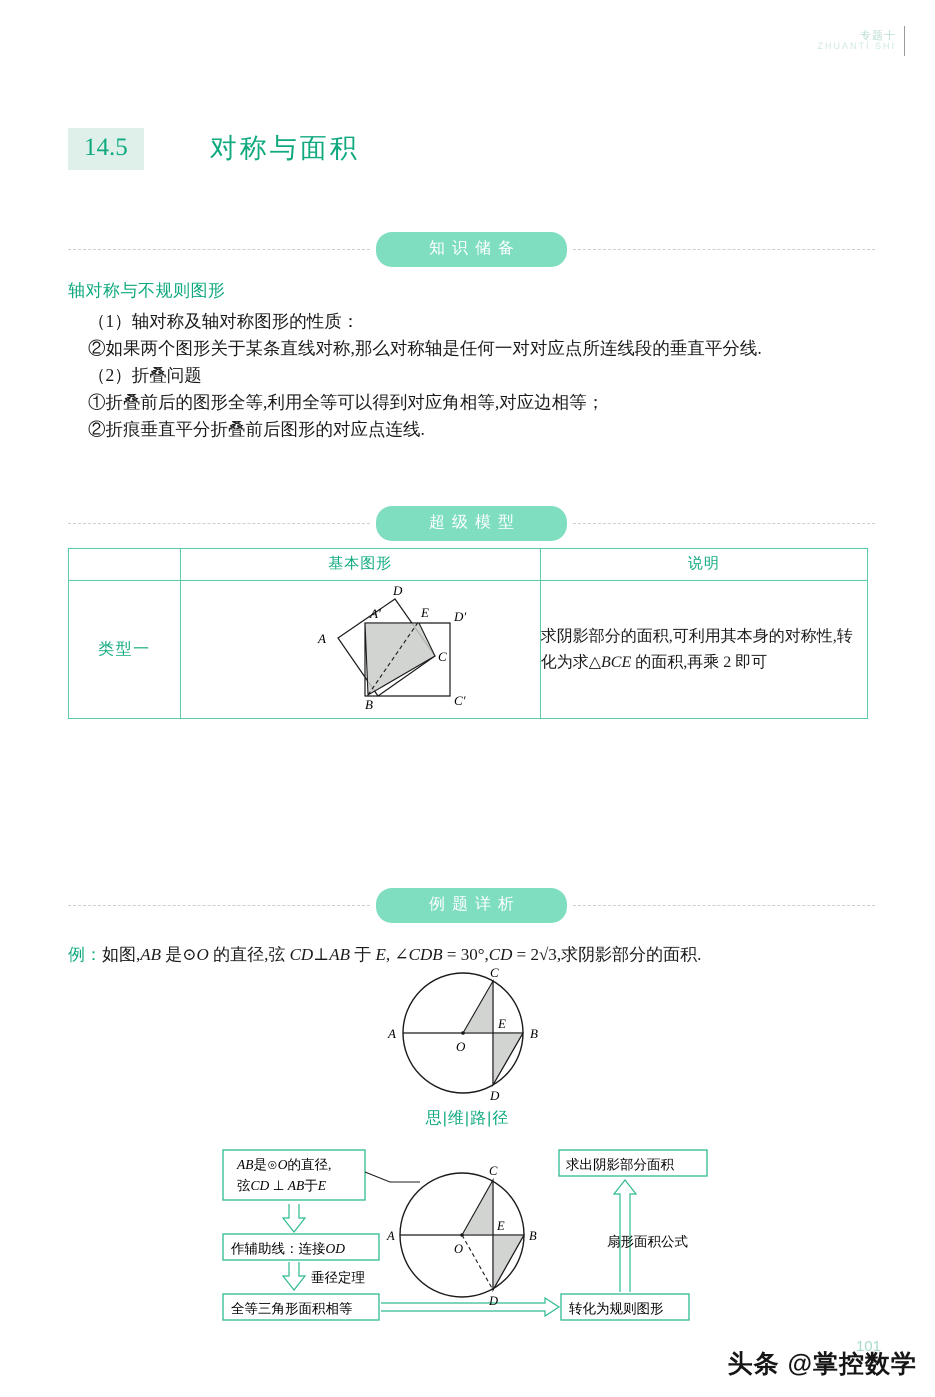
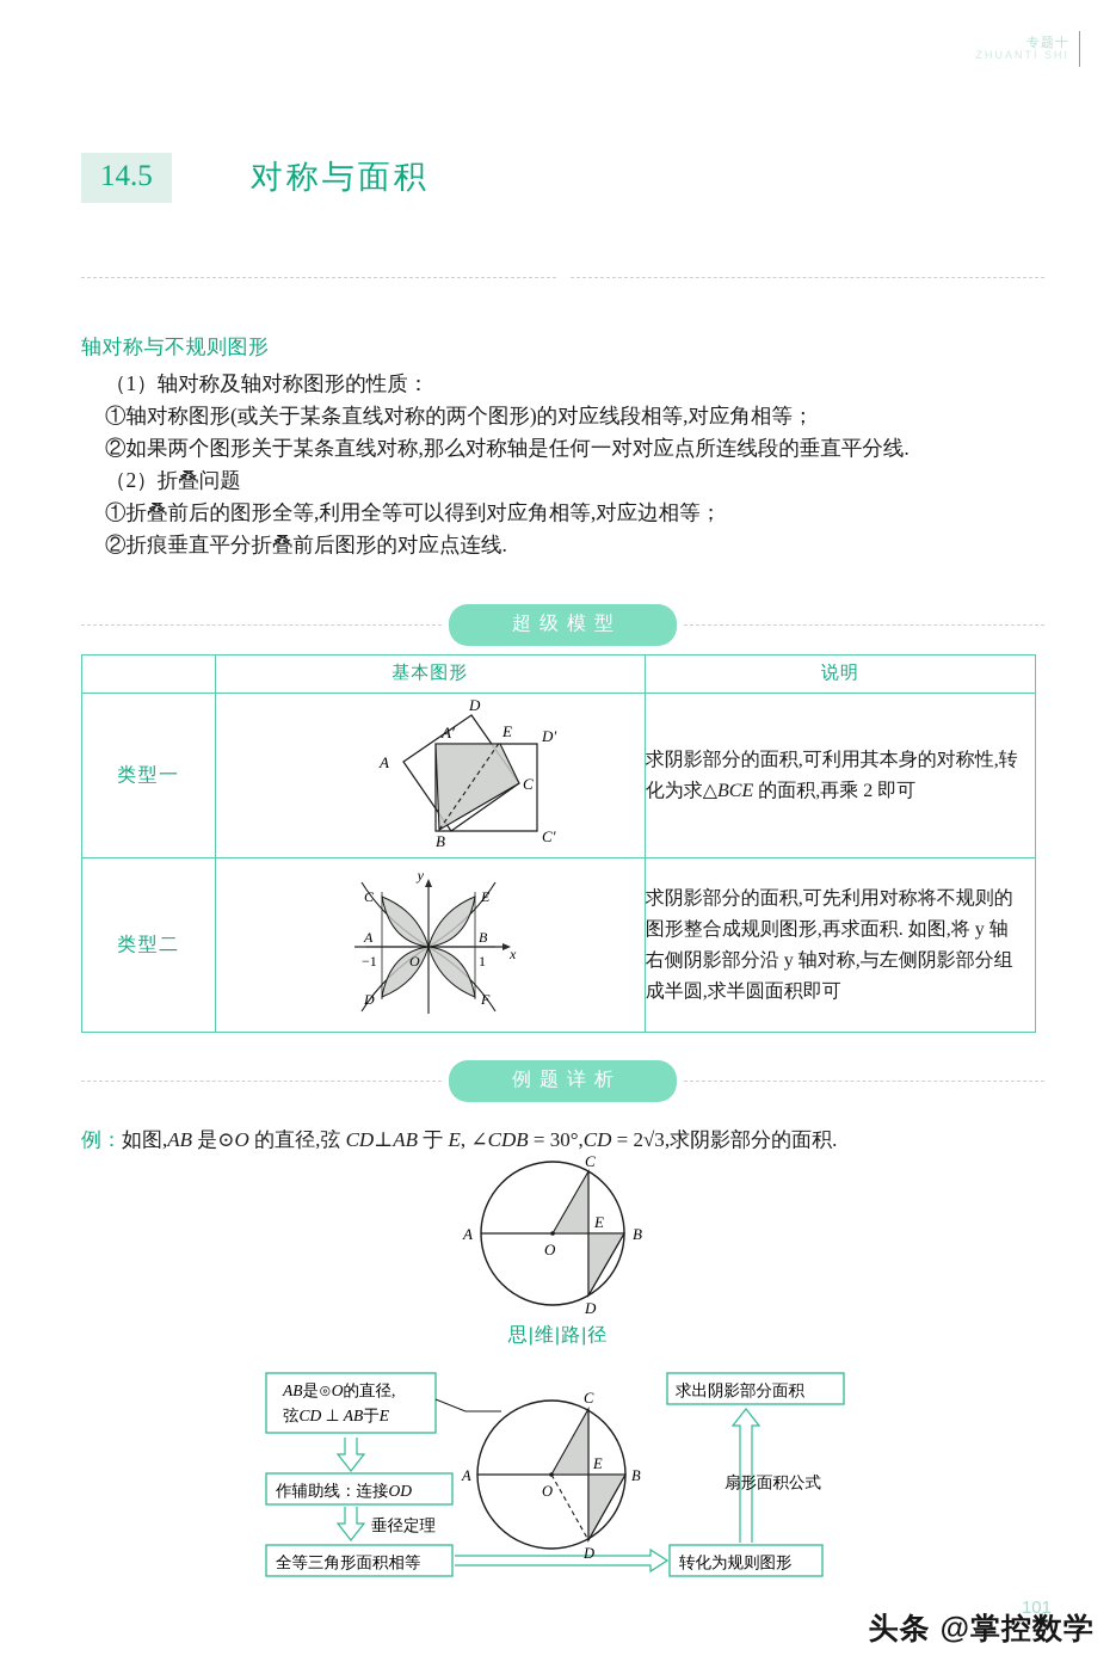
  专题十
  ZHUANTI SHI
  14.5
  对称与面积
- 知识储备
  轴对称与不规则图形
  （1）轴对称及轴对称图形的性质：
+ ①轴对称图形(或关于某条直线对称的两个图形)的对应线段相等,对应角相等；
  ②如果两个图形关于某条直线对称,那么对称轴是任何一对对应点所连线段的垂直平分线.
  （2）折叠问题
  ①折叠前后的图形全等,利用全等可以得到对应角相等,对应边相等；
  ②折痕垂直平分折叠前后图形的对应点连线.
  超级模型
  	基本图形	说明
  类型一	A A′ D E D′ C C′ B	求阴影部分的面积,可利用其本身的对称性,转 化为求△BCE 的面积,再乘 2 即可
+ 类型二	y x C E A B −1 1 O D F	求阴影部分的面积,可先利用对称将不规则的 图形整合成规则图形,再求面积. 如图,将 y 轴 右侧阴影部分沿 y 轴对称,与左侧阴影部分组 成半圆,求半圆面积即可
  例题详析
  例：如图,AB 是⊙O 的直径,弦 CD⊥AB 于 E, ∠CDB = 30°,CD = 2√3,求阴影部分的面积.
  A
  B
  C
  D
  E
  O
  思|维|路|径
  AB是⊙O的直径,
  弦CD ⊥ AB于E
  作辅助线：连接OD
  垂径定理
  全等三角形面积相等
  转化为规则图形
  扇形面积公式
  求出阴影部分面积
  A
  B
  C
  D
  E
  O
  101
  头条 @掌控数学
